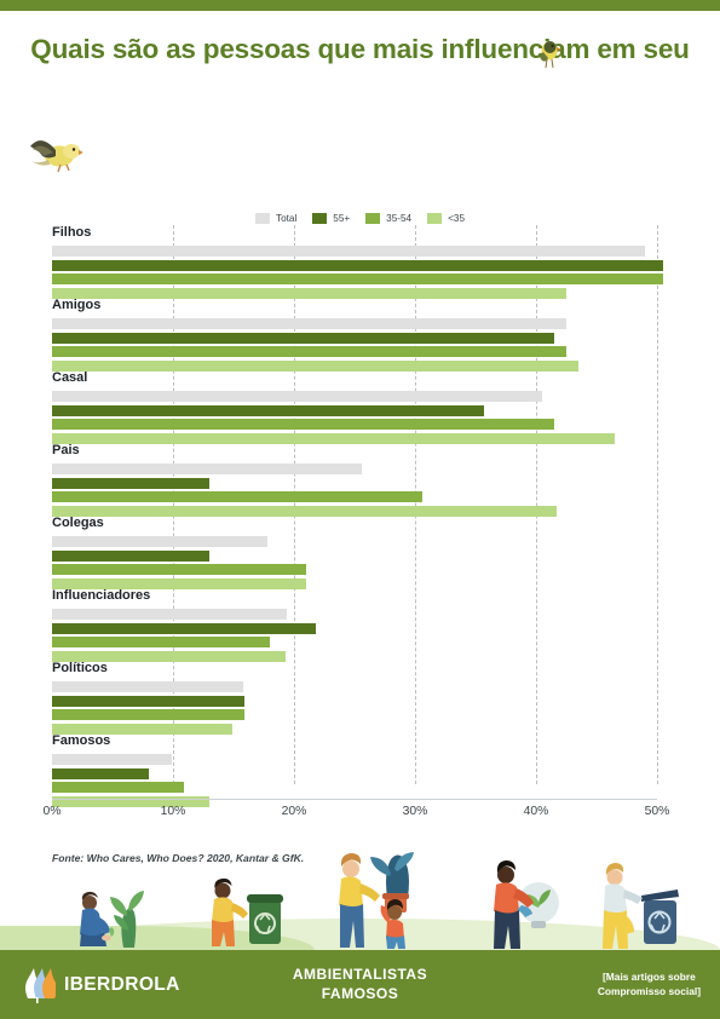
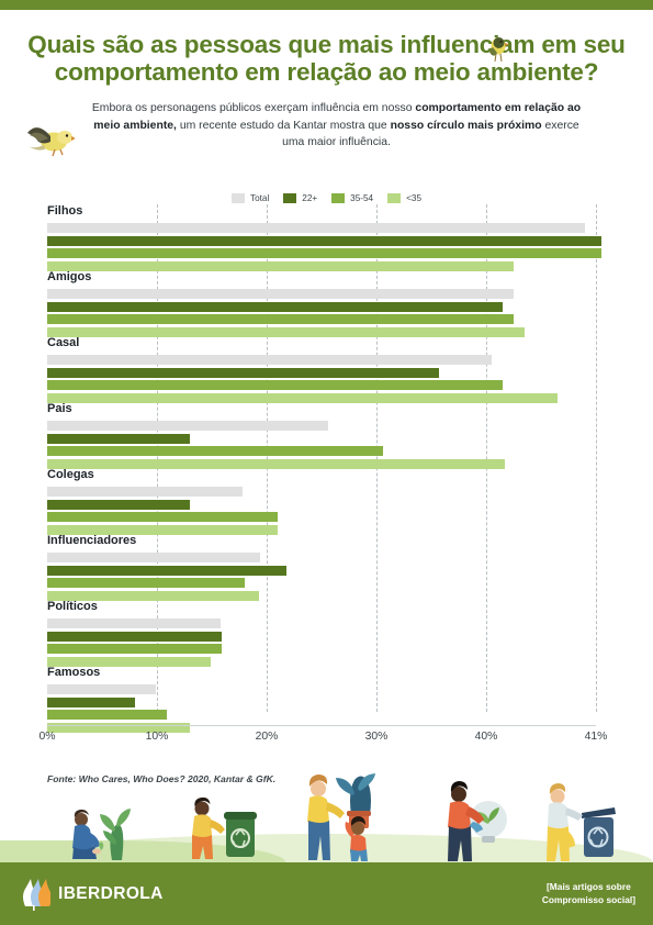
  Quais são as pessoas que mais influencm em seu
+ comportamento em relação ao meio ambiente?
+ Embora os personagens públicos exerçam influência em nosso comportamento em relação ao meio ambiente, um recente estudo da Kantar mostra que nosso círculo mais próximo exerce uma maior influência.
  Total
- 55+
+ 22+
  35-54
  <35
  Filhos
  Amigos
  Casal
  Pais
  Colegas
  Influenciadores
  Políticos
  Famosos
  0%
  10%
  20%
  30%
  40%
- 50%
+ 41%
  Fonte: Who Cares, Who Does? 2020, Kantar & GfK.
- AMBIENTALISTAS
- FAMOSOS
  IBERDROLA
  [Mais artigos sobre
  Compromisso social]
